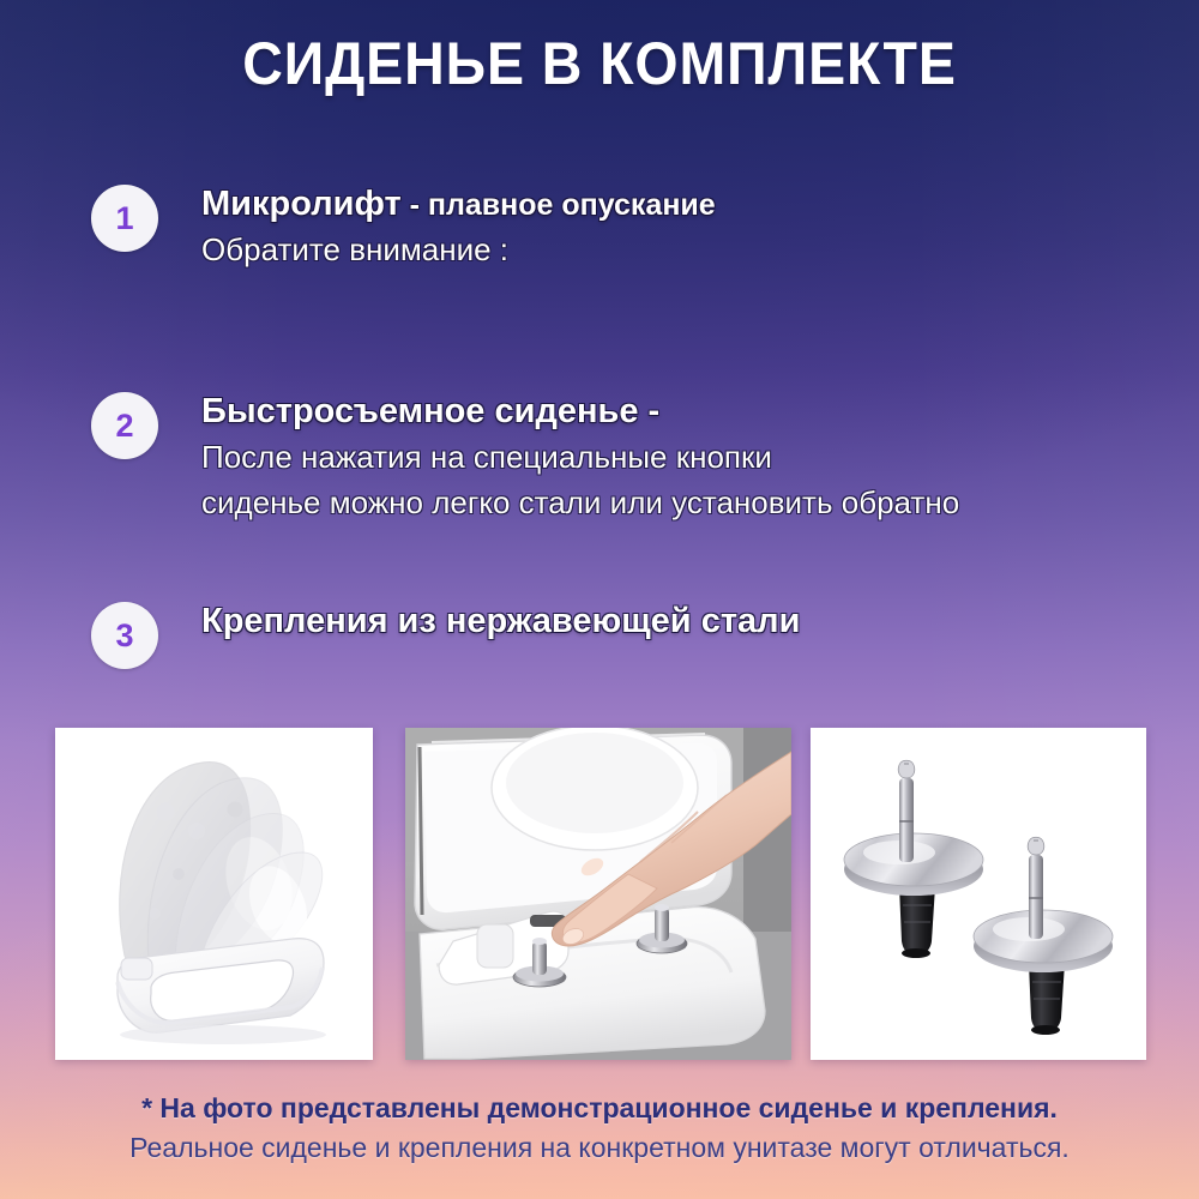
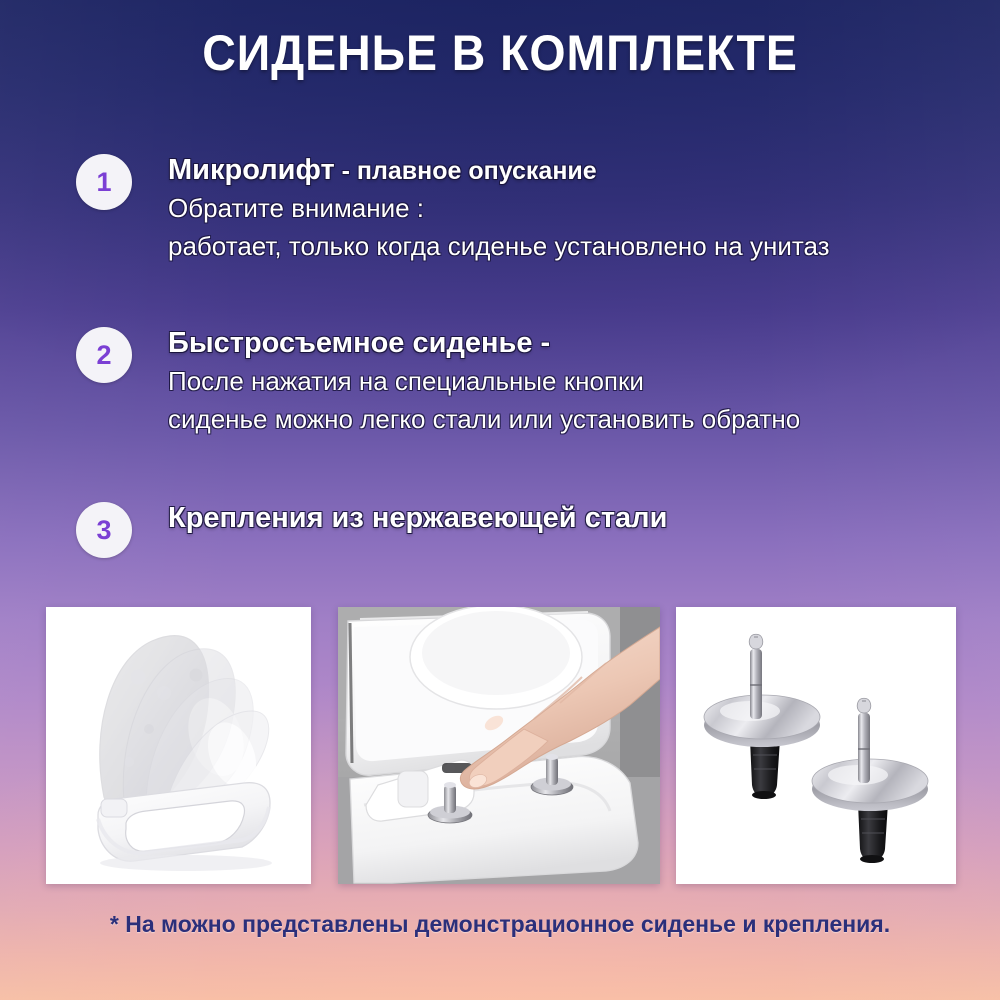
  СИДЕНЬЕ В КОМПЛЕКТЕ
  1
  Микролифт - плавное опускание
  Обратите внимание :
+ работает, только когда сиденье установлено на унитаз
  2
  Быстросъемное сиденье -
  После нажатия на специальные кнопки
  сиденье можно легко стали или установить обратно
  3
  Крепления из нержавеющей стали
- * На фото представлены демонстрационное сиденье и крепления.
+ * На можно представлены демонстрационное сиденье и крепления.
- Реальное сиденье и крепления на конкретном унитазе могут отличаться.
